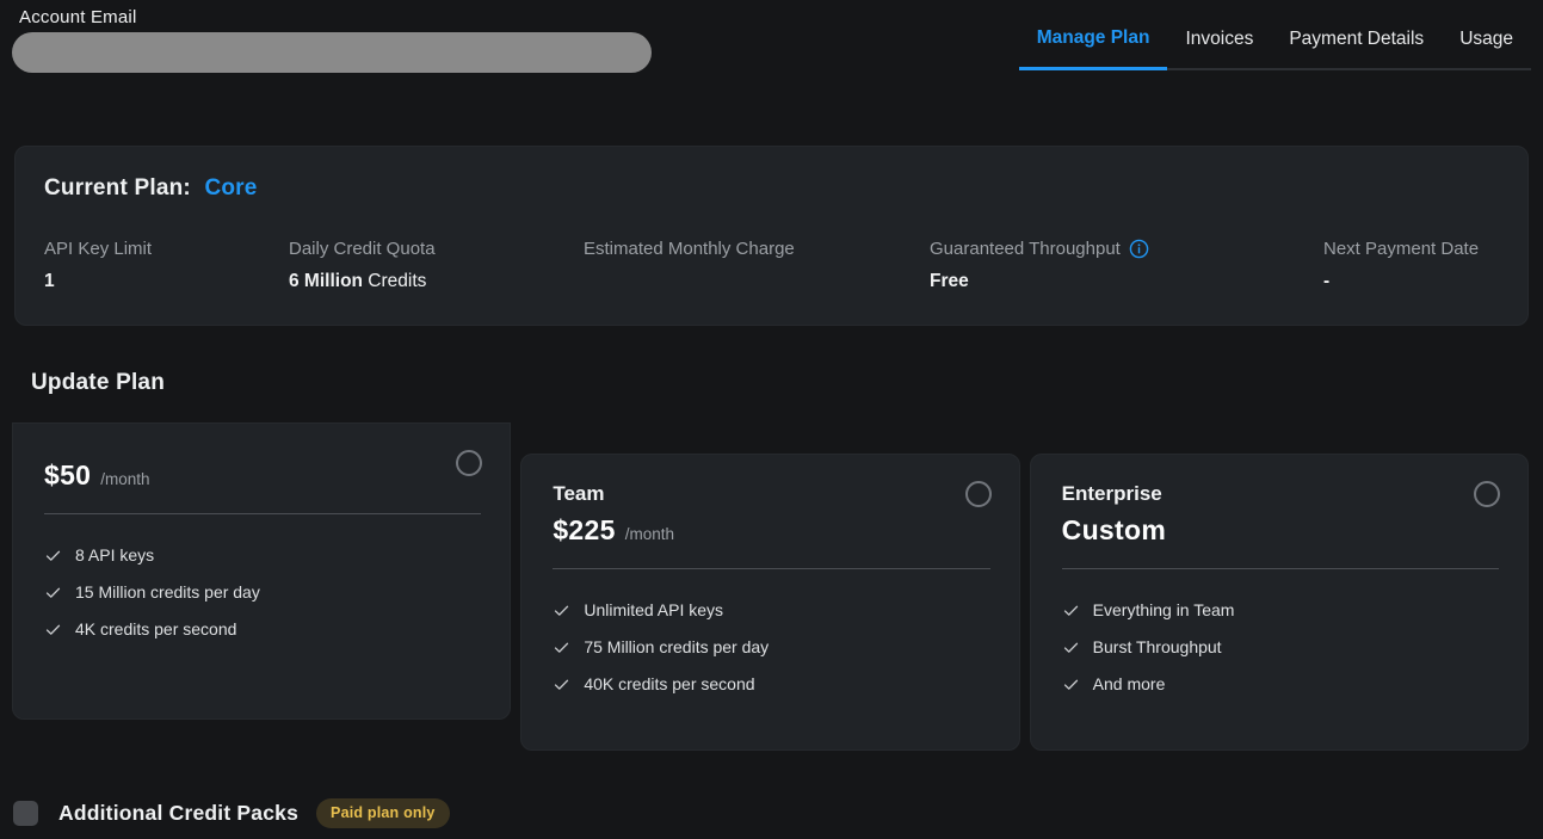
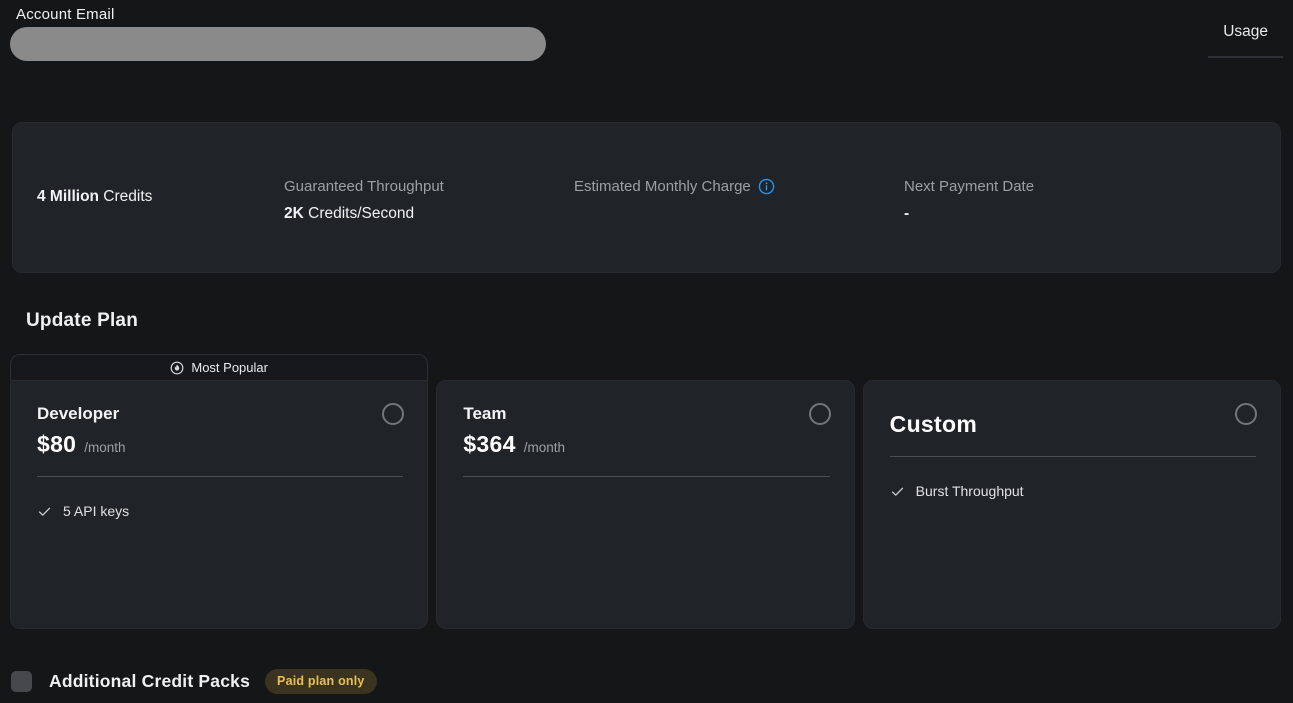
  Account Email
- Manage Plan
- Invoices
- Payment Details
  Usage
- Current Plan: Core
- API Key Limit
- 1
- Daily Credit Quota
- 6 Million Credits
+ 4 Million Credits
- Estimated Monthly Charge
+ Guaranteed Throughput
+ 2K Credits/Second
- Guaranteed Throughput
+ Estimated Monthly Charge
- Free
  Next Payment Date
  -
  Update Plan
+ Most Popular
+ Developer
- $50
+ $80
  /month
- 8 API keys
+ 5 API keys
- 15 Million credits per day
- 4K credits per second
  Team
- $225
+ $364
  /month
- Unlimited API keys
- 75 Million credits per day
- 40K credits per second
- Enterprise
  Custom
- Everything in Team
  Burst Throughput
- And more
  Additional Credit Packs
  Paid plan only
